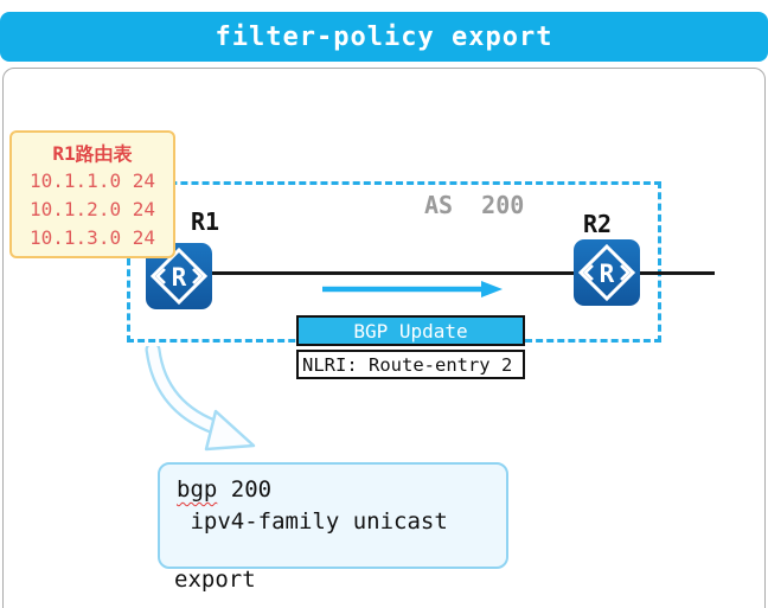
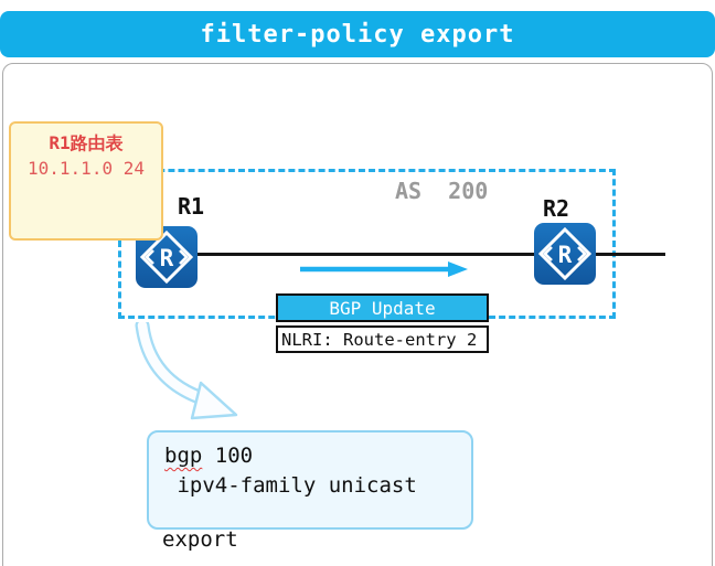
  filter-policy export
  AS 200
  R1路由表
  10.1.1.0 24
- 10.1.2.0 24
- 10.1.3.0 24
  R1
  R2
  R
  R
  BGP Update
  NLRI: Route-entry 2
- bgp 200
+ bgp 100
  ipv4-family unicast
  export
